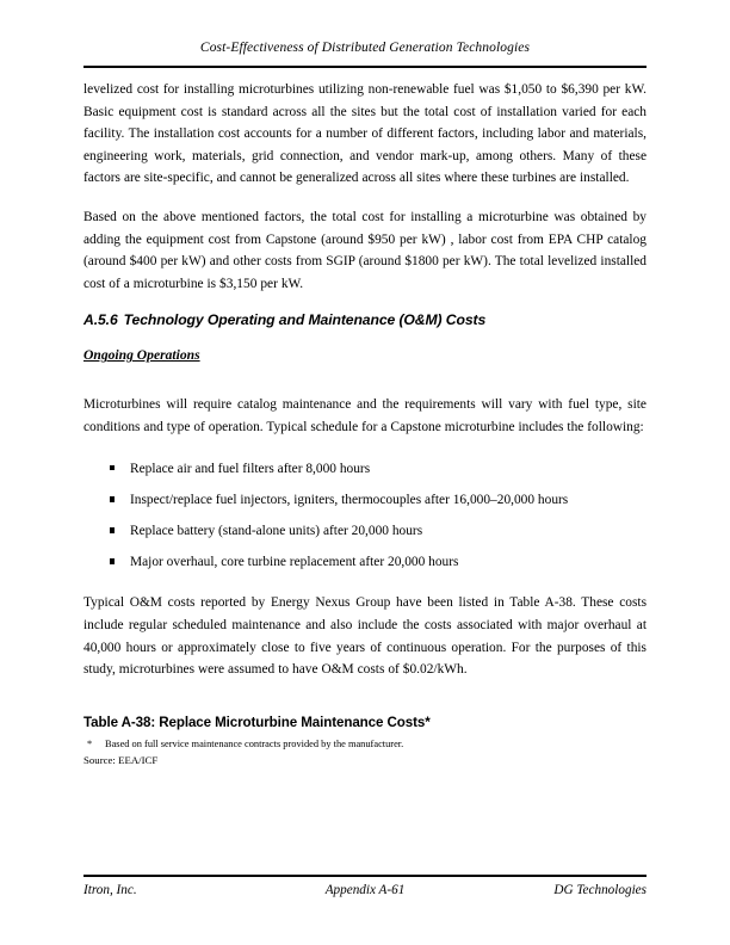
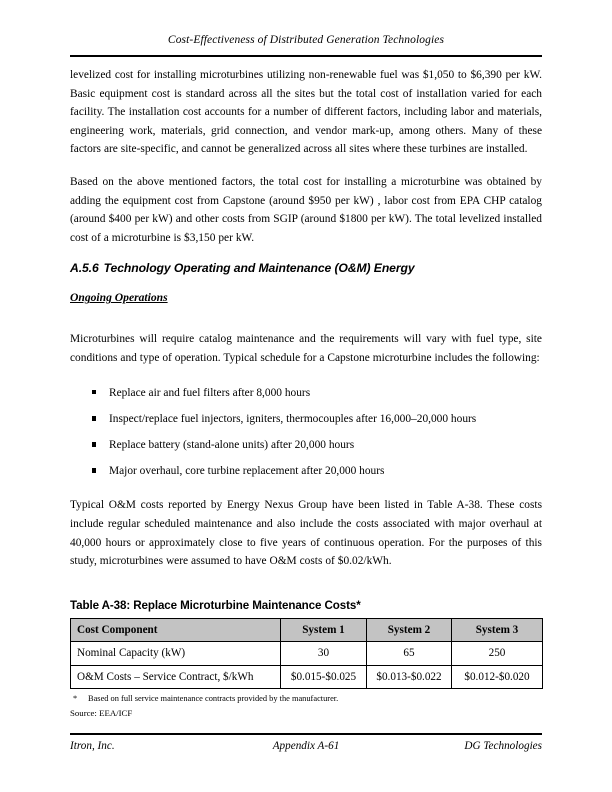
  Cost-Effectiveness of Distributed Generation Technologies
  levelized cost for installing microturbines utilizing non-renewable fuel was $1,050 to $6,390 per kW. Basic equipment cost is standard across all the sites but the total cost of installation varied for each facility. The installation cost accounts for a number of different factors, including labor and materials, engineering work, materials, grid connection, and vendor mark-up, among others. Many of these factors are site-specific, and cannot be generalized across all sites where these turbines are installed.
  Based on the above mentioned factors, the total cost for installing a microturbine was obtained by adding the equipment cost from Capstone (around $950 per kW) , labor cost from EPA CHP catalog (around $400 per kW) and other costs from SGIP (around $1800 per kW). The total levelized installed cost of a microturbine is $3,150 per kW.
- A.5.6 Technology Operating and Maintenance (O&M) Costs
+ A.5.6 Technology Operating and Maintenance (O&M) Energy
  Ongoing Operations
  Microturbines will require catalog maintenance and the requirements will vary with fuel type, site conditions and type of operation. Typical schedule for a Capstone microturbine includes the following:
  Replace air and fuel filters after 8,000 hours
  Inspect/replace fuel injectors, igniters, thermocouples after 16,000–20,000 hours
  Replace battery (stand-alone units) after 20,000 hours
  Major overhaul, core turbine replacement after 20,000 hours
  Typical O&M costs reported by Energy Nexus Group have been listed in Table A-38. These costs include regular scheduled maintenance and also include the costs associated with major overhaul at 40,000 hours or approximately close to five years of continuous operation. For the purposes of this study, microturbines were assumed to have O&M costs of $0.02/kWh.
  Table A-38: Replace Microturbine Maintenance Costs*
+ Cost Component	System 1	System 2	System 3
+ Nominal Capacity (kW)	30	65	250
+ O&M Costs – Service Contract, $/kWh	$0.015-$0.025	$0.013-$0.022	$0.012-$0.020
  *
  Based on full service maintenance contracts provided by the manufacturer.
  Source: EEA/ICF
  Itron, Inc.
  Appendix A-61
  DG Technologies
